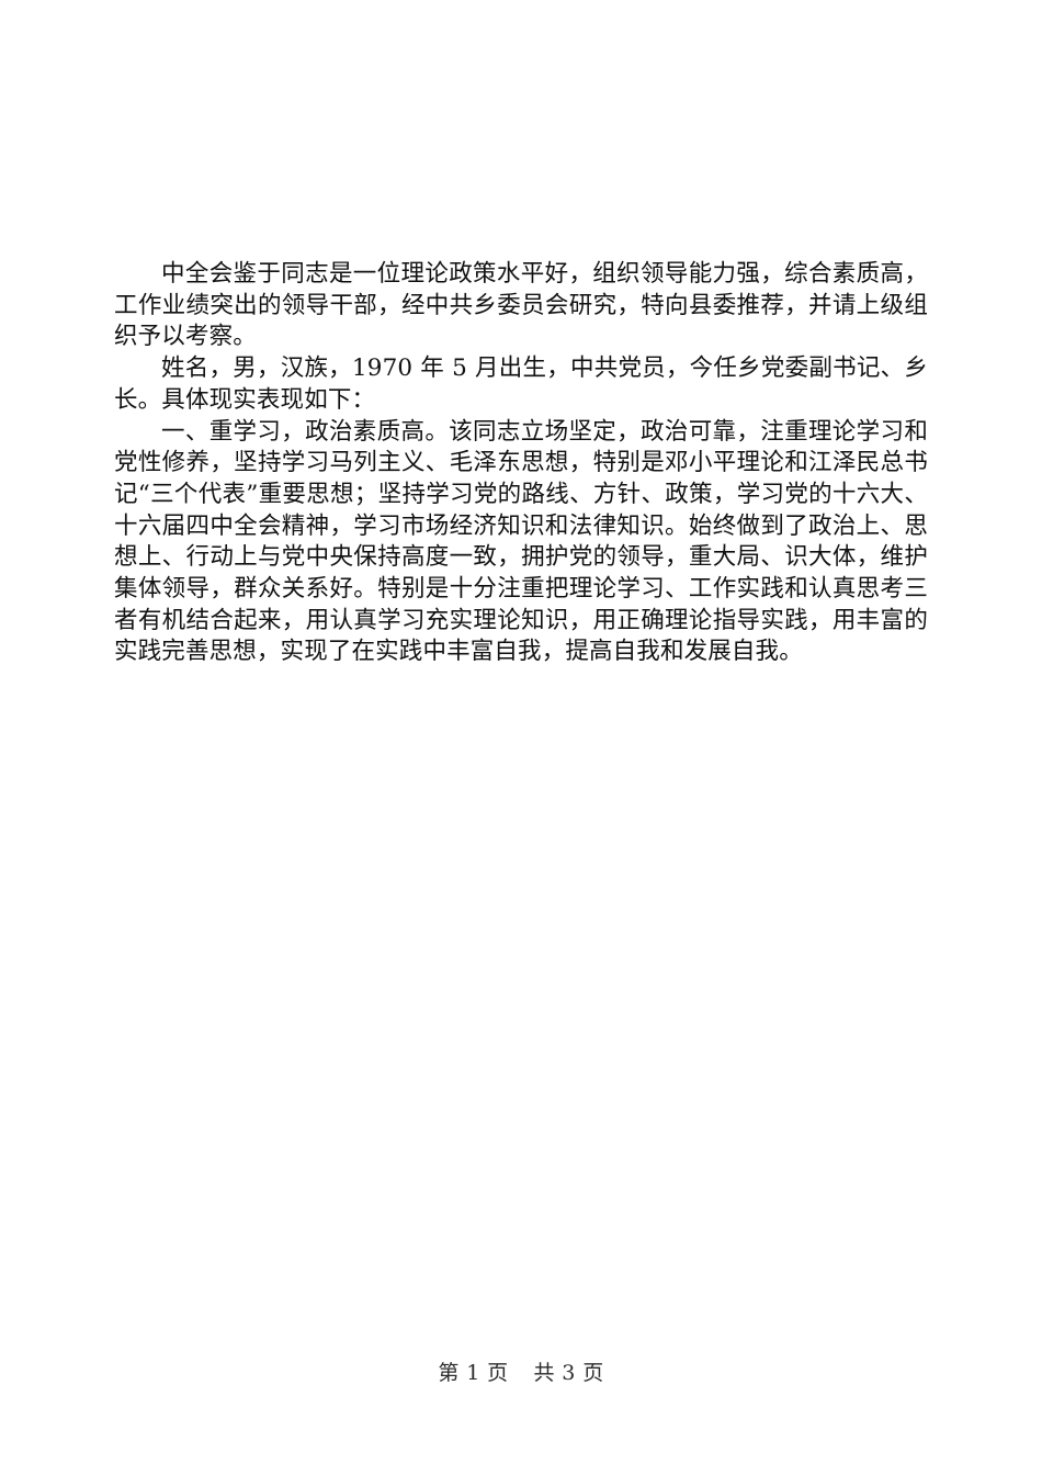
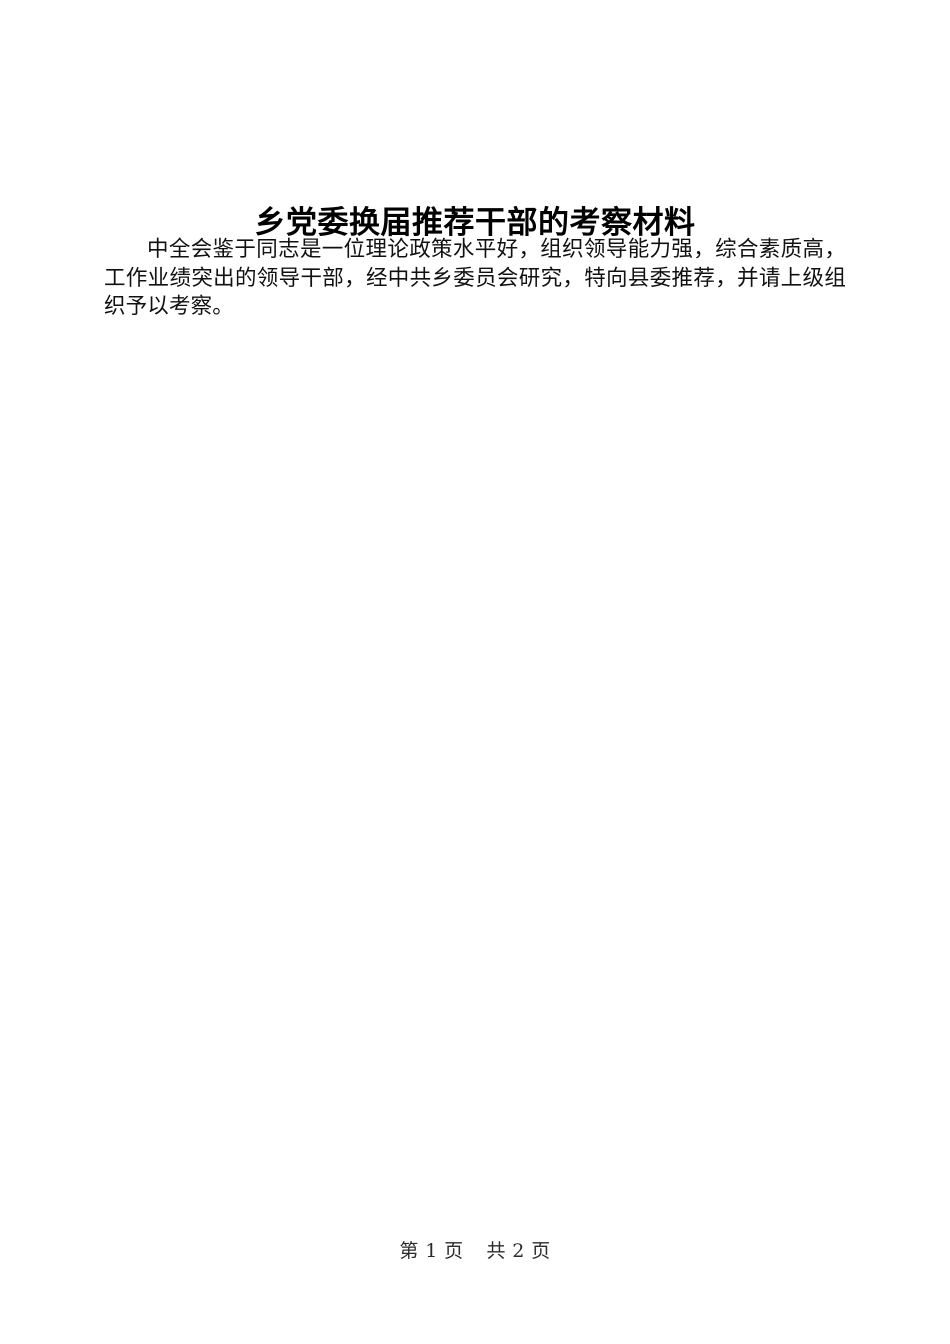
+ 乡党委换届推荐干部的考察材料
  中全会鉴于同志是一位理论政策水平好，组织领导能力强，综合素质高，工作业绩突出的领导干部，经中共乡委员会研究，特向县委推荐，并请上级组织予以考察。
- 姓名，男，汉族，1970 年 5 月出生，中共党员，今任乡党委副书记、乡长。具体现实表现如下：
- 一、重学习，政治素质高。该同志立场坚定，政治可靠，注重理论学习和党性修养，坚持学习马列主义、毛泽东思想，特别是邓小平理论和江泽民总书记“三个代表”重要思想；坚持学习党的路线、方针、政策，学习党的十六大、十六届四中全会精神，学习市场经济知识和法律知识。始终做到了政治上、思想上、行动上与党中央保持高度一致，拥护党的领导，重大局、识大体，维护集体领导，群众关系好。特别是十分注重把理论学习、工作实践和认真思考三者有机结合起来，用认真学习充实理论知识，用正确理论指导实践，用丰富的实践完善思想，实现了在实践中丰富自我，提高自我和发展自我。
- 第 1 页 共 3 页
+ 第 1 页 共 2 页
